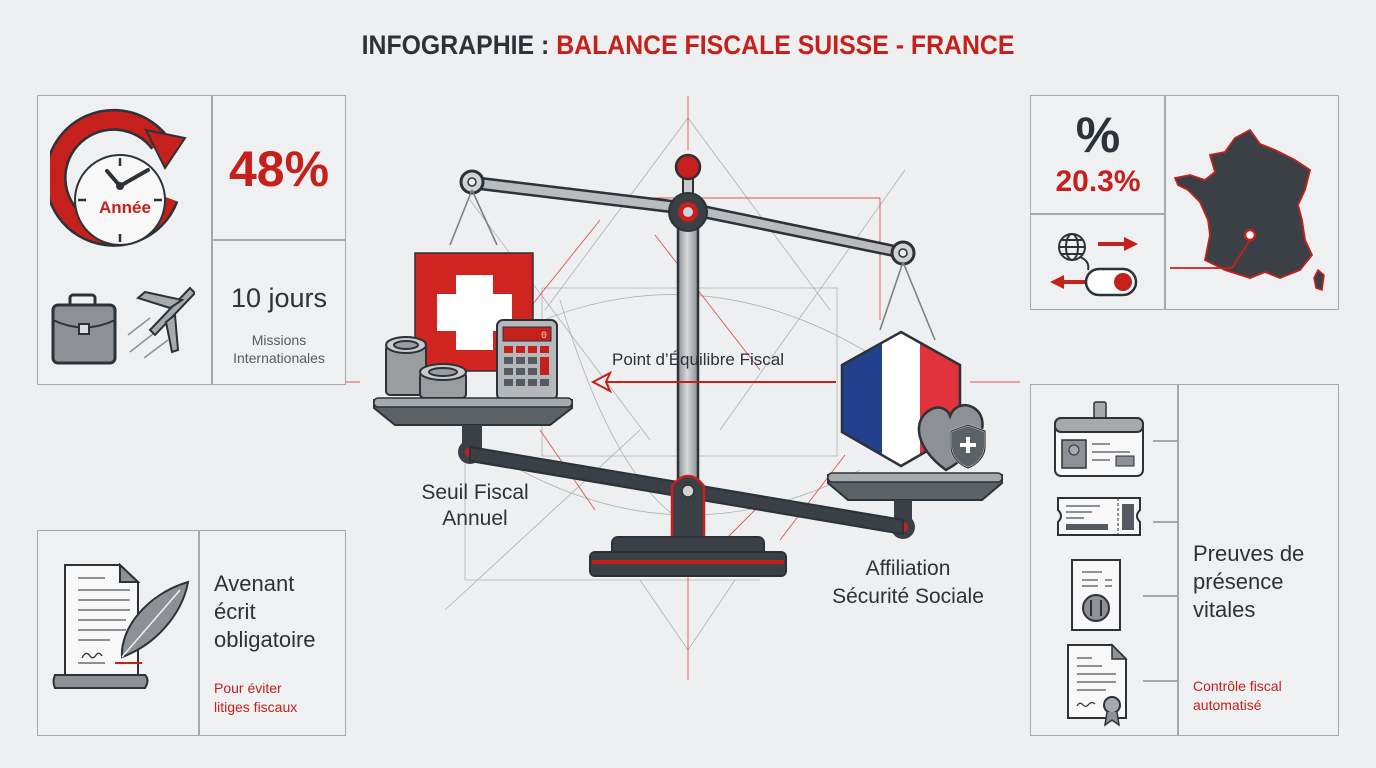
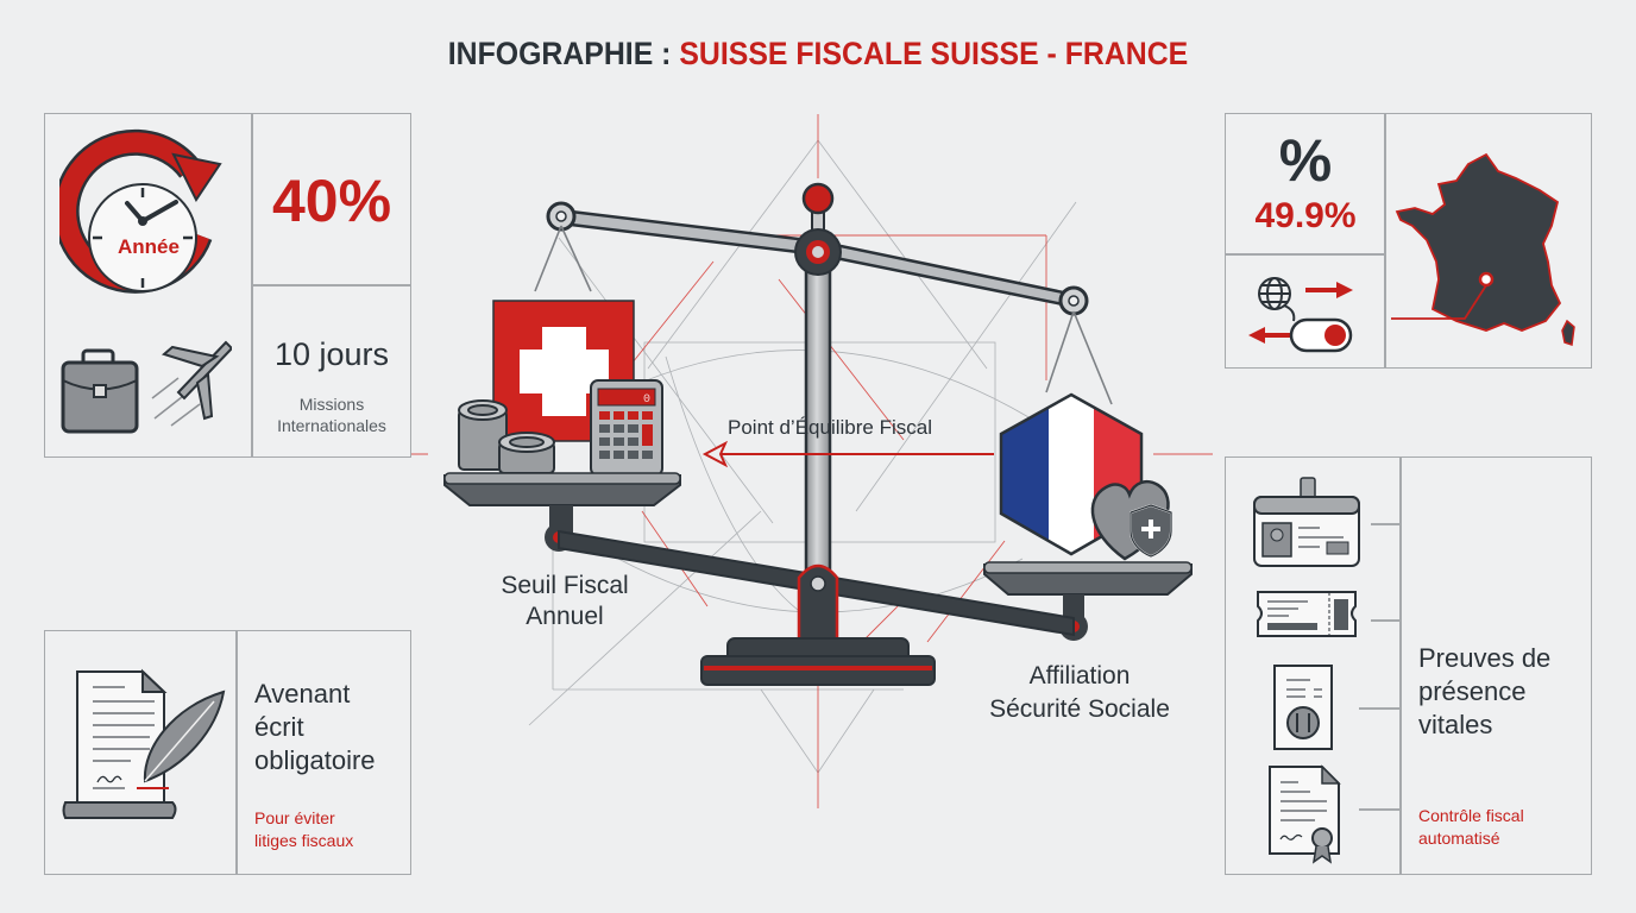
- INFOGRAPHIE : BALANCE FISCALE SUISSE - FRANCE
+ INFOGRAPHIE : SUISSE FISCALE SUISSE - FRANCE
  0
  Point d’Équilibre Fiscal
  Seuil Fiscal
  Annuel
  Affiliation
  Sécurité Sociale
  Année
- 48%
+ 40%
  10 jours
  Missions
  Internationales
  %
- 20.3%
+ 49.9%
  Avenant
  écrit
  obligatoire
  Pour éviter
  litiges fiscaux
  Preuves de
  présence
  vitales
  Contrôle fiscal
  automatisé
